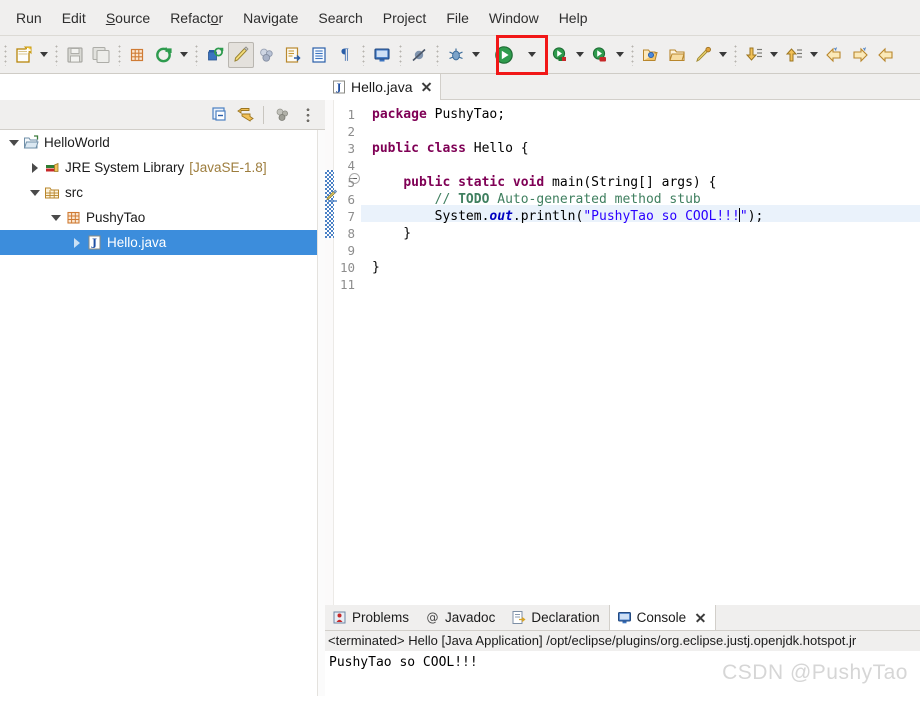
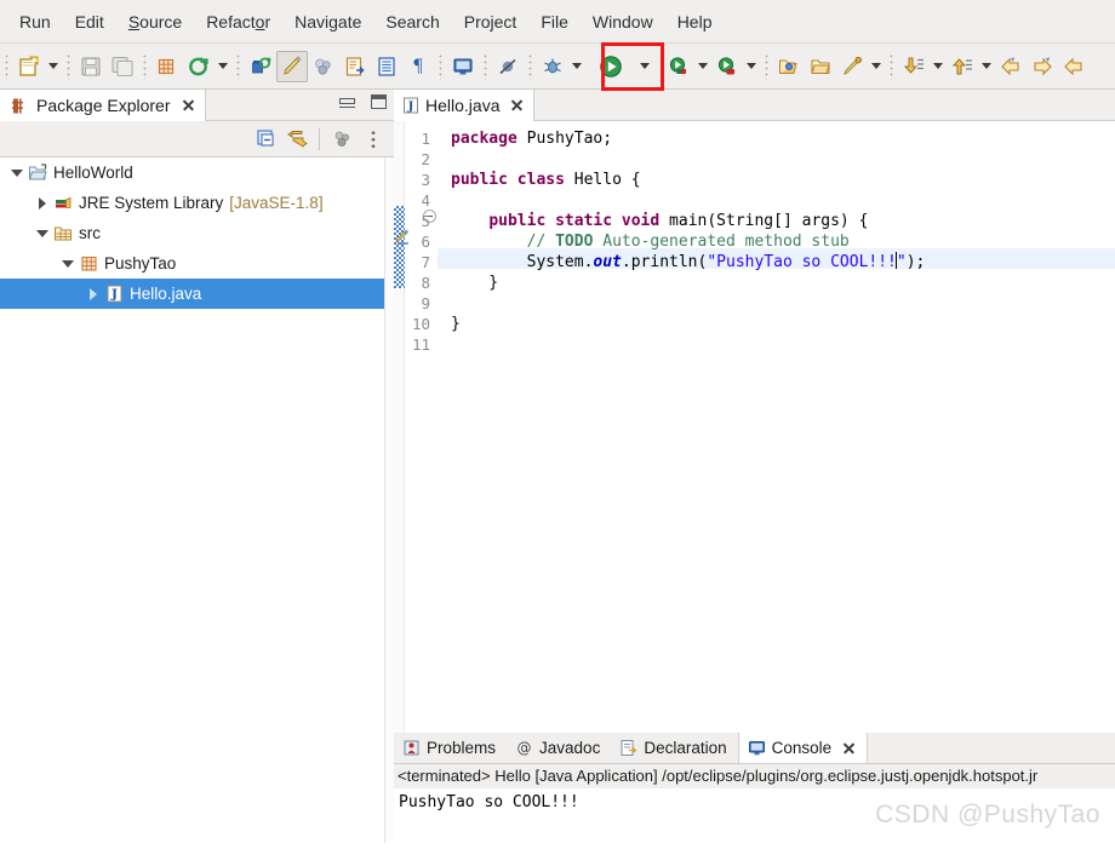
  Run
  Edit
  Source
  Refactor
  Navigate
  Search
  Project
  File
  Window
  Help
  ¶
+ Package Explorer
  HelloWorld
  JRE System Library
  [JavaSE-1.8]
  src
  PushyTao
  J
  Hello.java
  J
  Hello.java
  1
  package PushyTao;
  2
  3
  public class Hello {
  4
  5
  public static void main(String[] args) {
  6
  // TODO Auto-generated method stub
  7
  System.out.println("PushyTao so COOL!!!");
  8
  }
  9
  10
  }
  11
  Problems
  @
  Javadoc
  Declaration
  Console
  <terminated> Hello [Java Application] /opt/eclipse/plugins/org.eclipse.justj.openjdk.hotspot.jr
  PushyTao so COOL!!!
  CSDN @PushyTao
